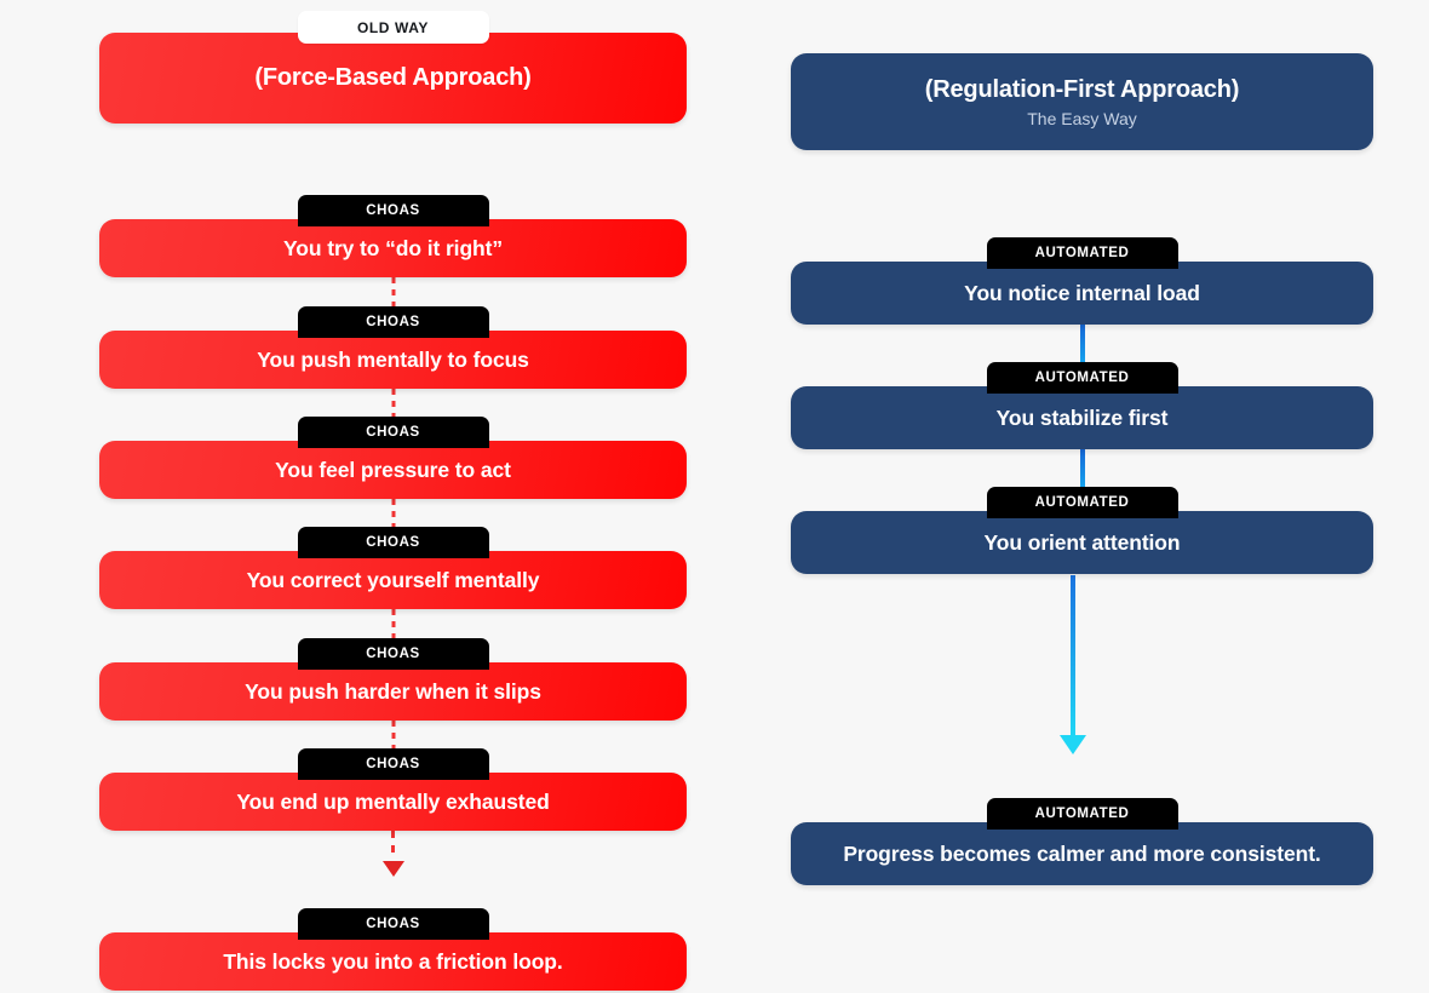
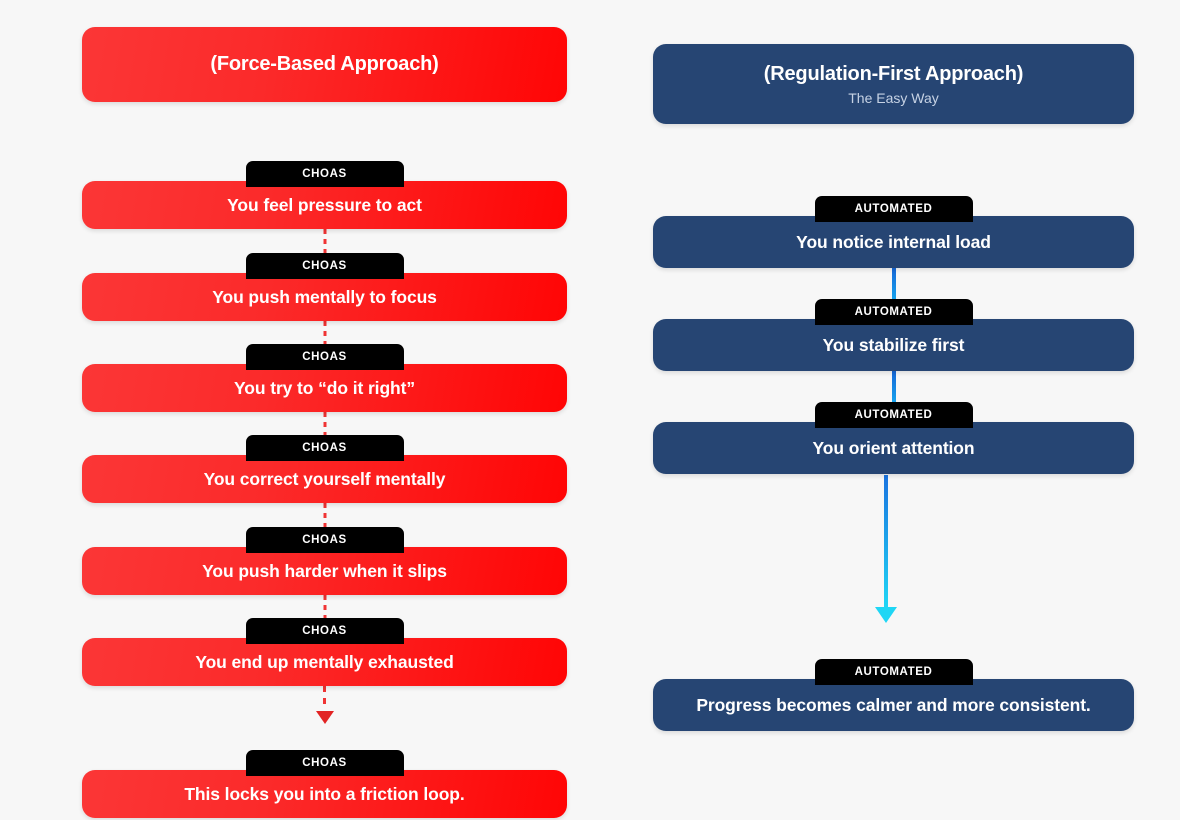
- OLD WAY
  (Force-Based Approach)
  CHOAS
- You try to “do it right”
+ You feel pressure to act
  CHOAS
  You push mentally to focus
  CHOAS
- You feel pressure to act
+ You try to “do it right”
  CHOAS
  You correct yourself mentally
  CHOAS
  You push harder when it slips
  CHOAS
  You end up mentally exhausted
  CHOAS
  This locks you into a friction loop.
  (Regulation-First Approach)
  The Easy Way
  AUTOMATED
  You notice internal load
  AUTOMATED
  You stabilize first
  AUTOMATED
  You orient attention
  AUTOMATED
  Progress becomes calmer and more consistent.
